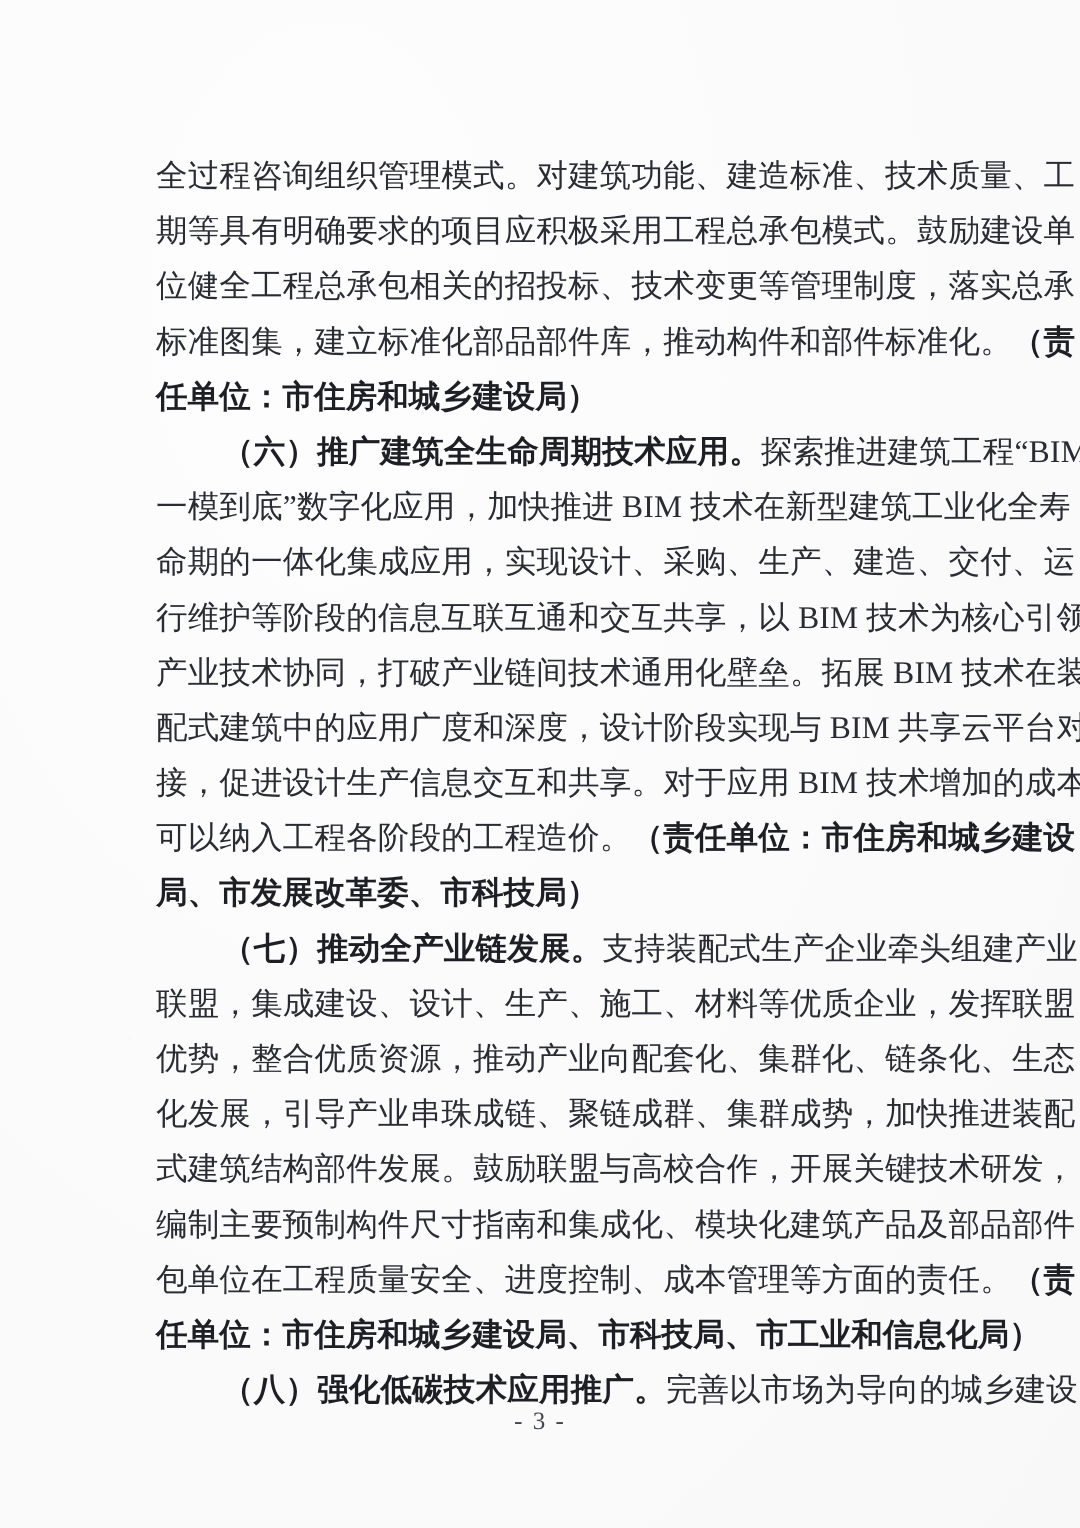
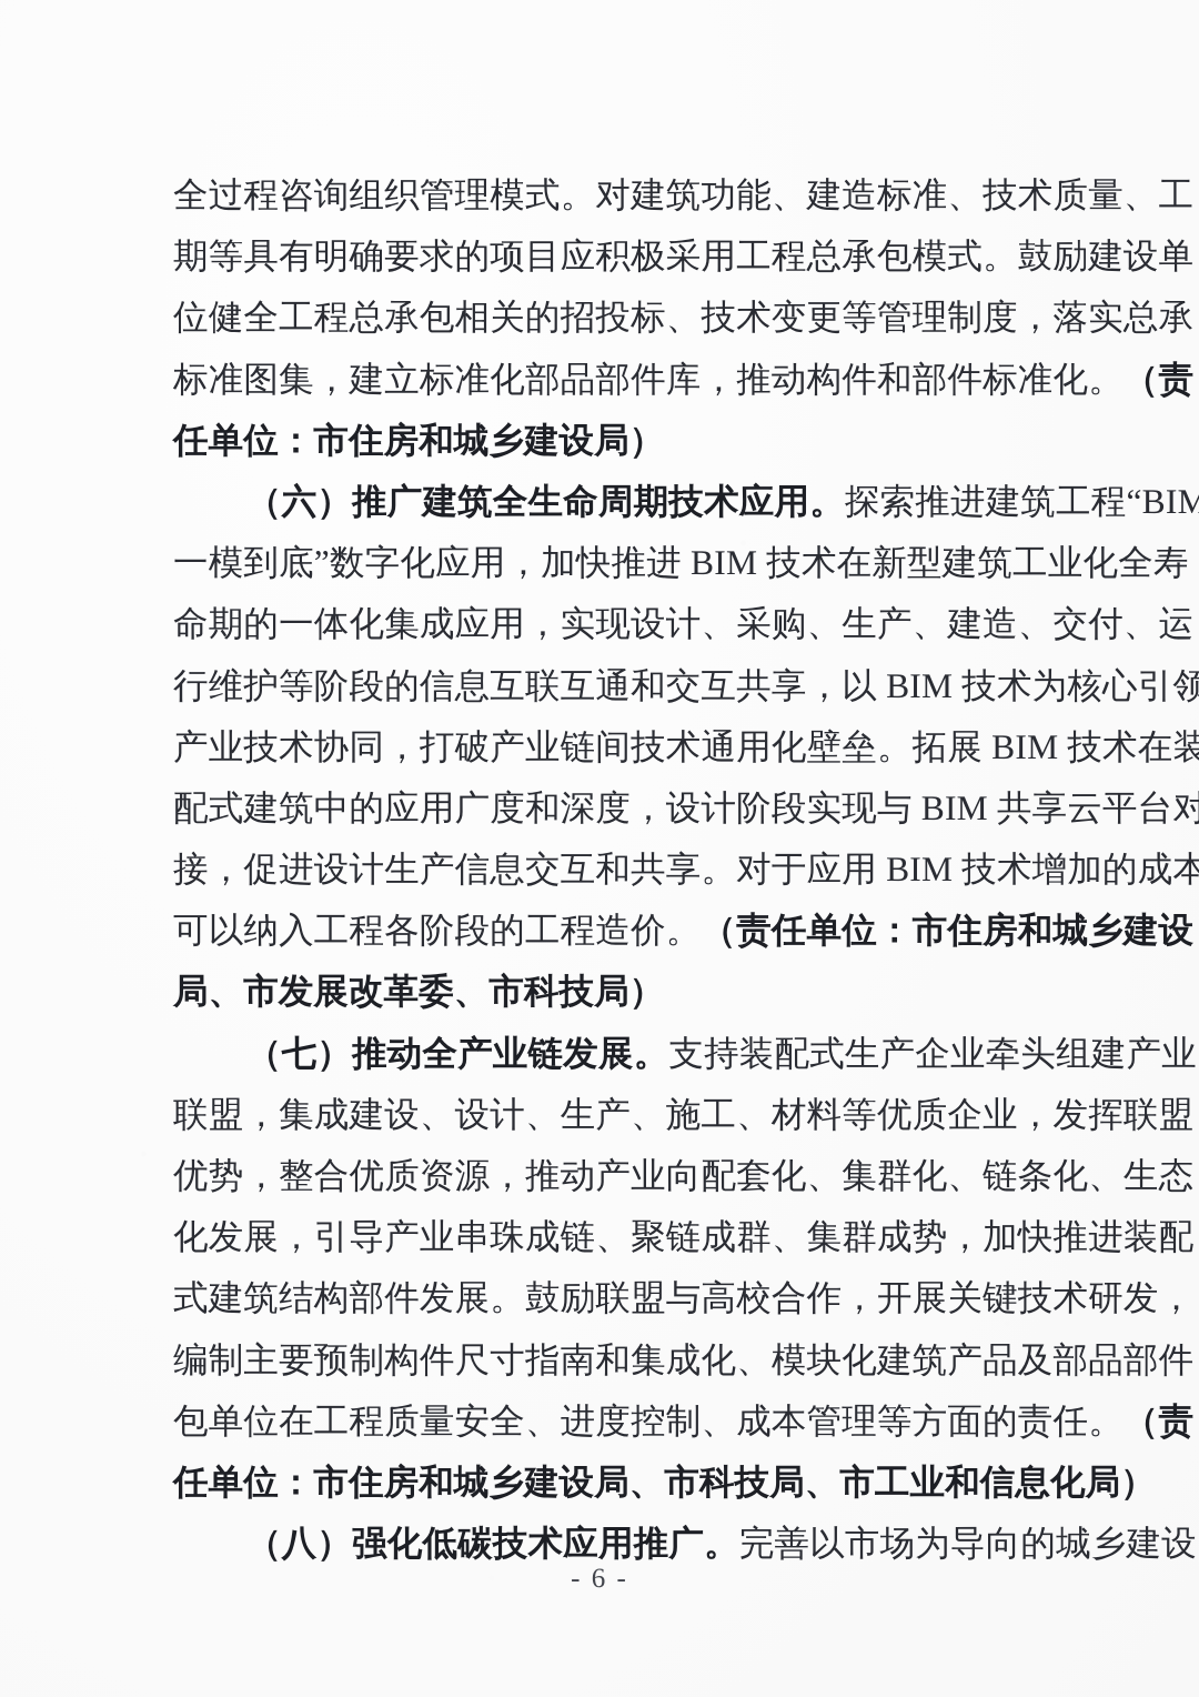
  全过程咨询组织管理模式。对建筑功能、建造标准、技术质量、工
  期等具有明确要求的项目应积极采用工程总承包模式。鼓励建设单
  位健全工程总承包相关的招投标、技术变更等管理制度，落实总承
  标准图集，建立标准化部品部件库，推动构件和部件标准化。（责
  任单位：市住房和城乡建设局）
  （六）推广建筑全生命周期技术应用。探索推进建筑工程“BIM
  一模到底”数字化应用，加快推进 BIM 技术在新型建筑工业化全寿
  命期的一体化集成应用，实现设计、采购、生产、建造、交付、运
  行维护等阶段的信息互联互通和交互共享，以 BIM 技术为核心引领
  产业技术协同，打破产业链间技术通用化壁垒。拓展 BIM 技术在装
  配式建筑中的应用广度和深度，设计阶段实现与 BIM 共享云平台对
  接，促进设计生产信息交互和共享。对于应用 BIM 技术增加的成本
  可以纳入工程各阶段的工程造价。（责任单位：市住房和城乡建设
  局、市发展改革委、市科技局）
  （七）推动全产业链发展。支持装配式生产企业牵头组建产业
  联盟，集成建设、设计、生产、施工、材料等优质企业，发挥联盟
  优势，整合优质资源，推动产业向配套化、集群化、链条化、生态
  化发展，引导产业串珠成链、聚链成群、集群成势，加快推进装配
  式建筑结构部件发展。鼓励联盟与高校合作，开展关键技术研发，
  编制主要预制构件尺寸指南和集成化、模块化建筑产品及部品部件
  包单位在工程质量安全、进度控制、成本管理等方面的责任。（责
  任单位：市住房和城乡建设局、市科技局、市工业和信息化局）
  （八）强化低碳技术应用推广。完善以市场为导向的城乡建设
- - 3 -
+ - 6 -
